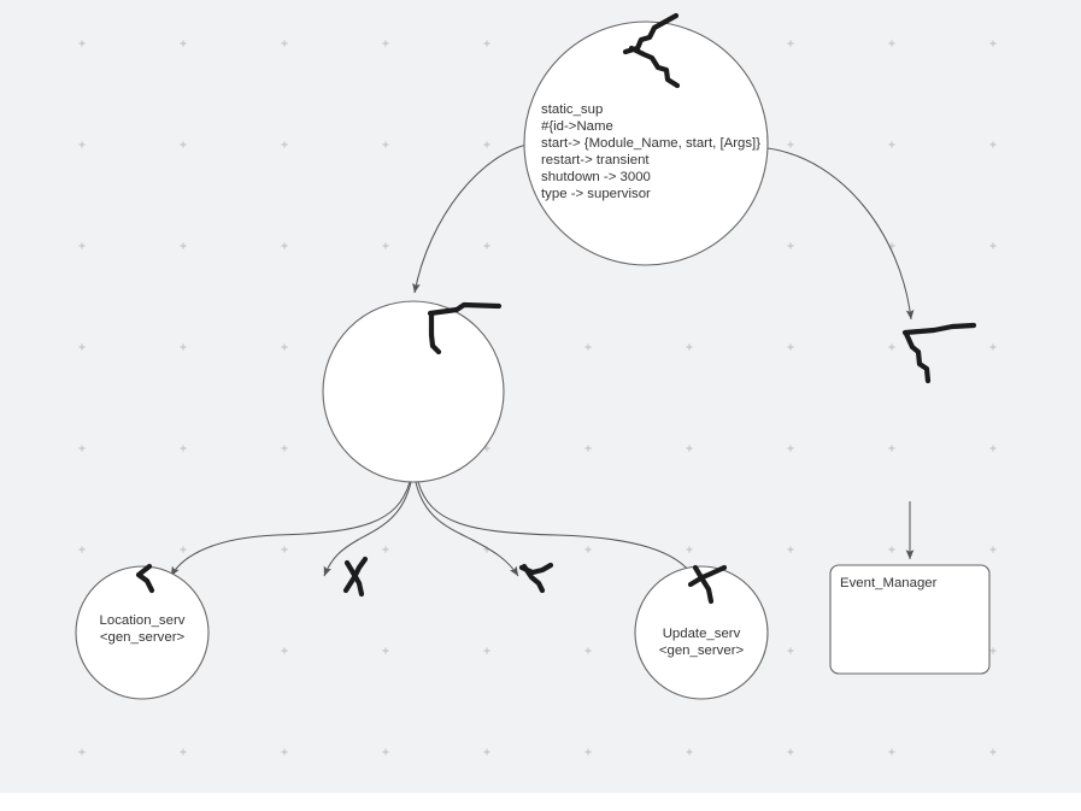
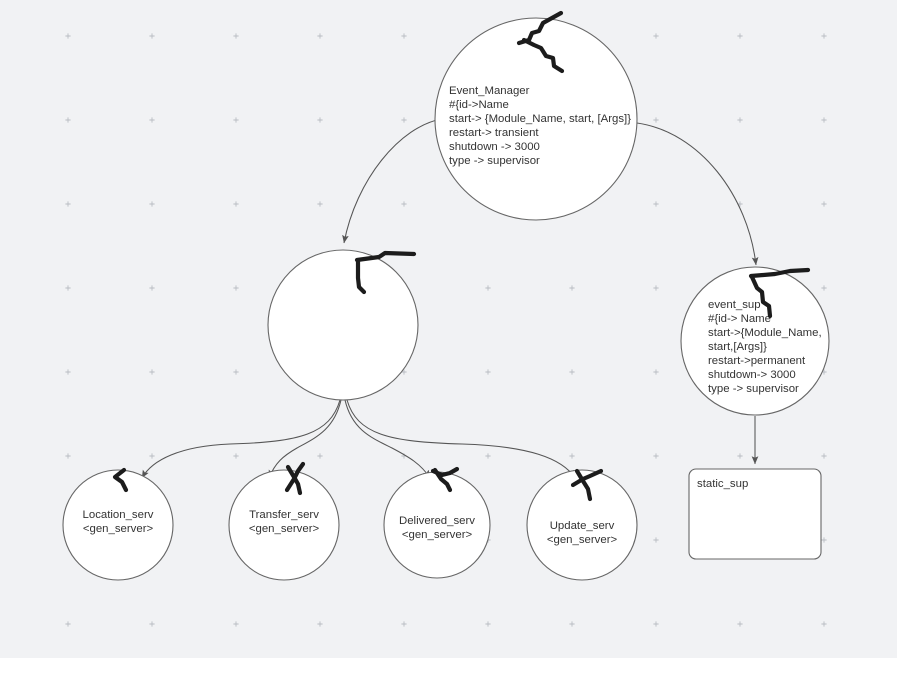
- static_sup #{id->Name start-> {Module_Name, start, [Args]} restart-> transient shutdown -> 3000 type -> supervisor
+ Event_Manager #{id->Name start-> {Module_Name, start, [Args]} restart-> transient shutdown -> 3000 type -> supervisor
+ event_sup #{id-> Name start->{Module_Name, start,[Args]} restart->permanent shutdown-> 3000 type -> supervisor
  Location_serv <gen_server>
+ Transfer_serv <gen_server>
+ Delivered_serv <gen_server>
  Update_serv <gen_server>
- Event_Manager
+ static_sup
